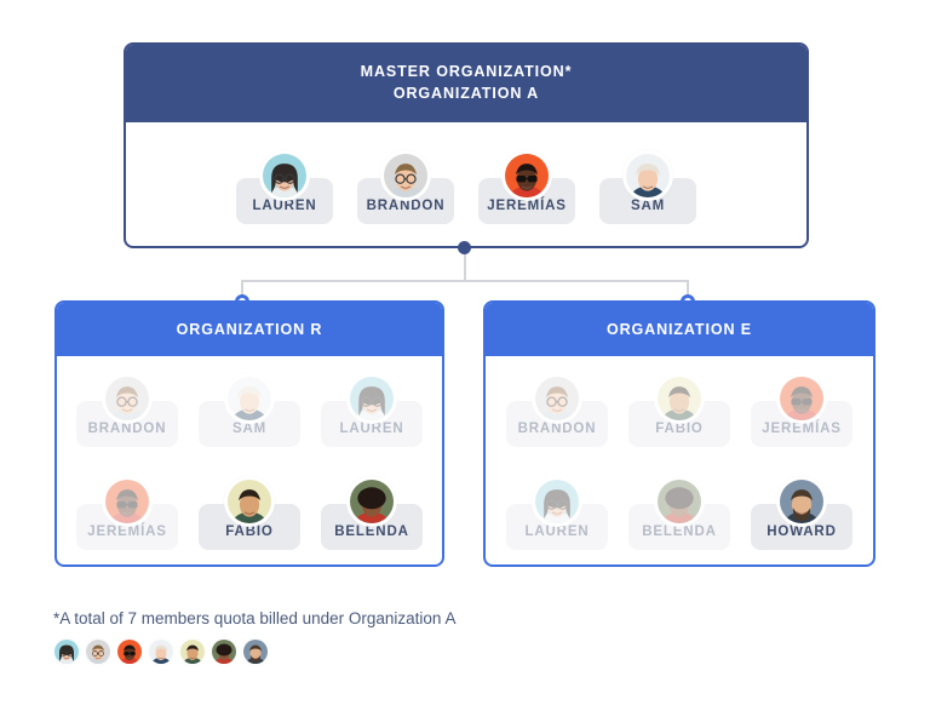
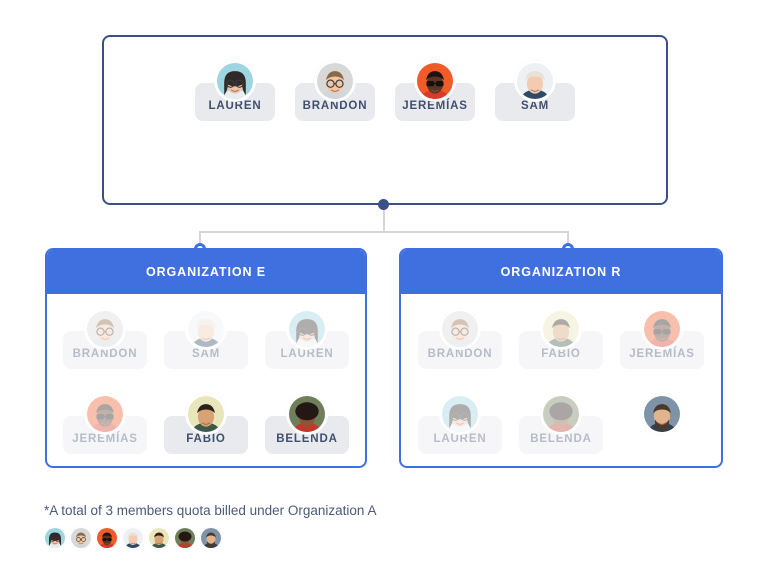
- MASTER ORGANIZATION*
- ORGANIZATION A
  LAUREN
  BRANDON
  JEREMÍAS
  SAM
- ORGANIZATION R
+ ORGANIZATION E
  BRANDON
  SAM
  LAUREN
  JEREMÍAS
  FABIO
  BELENDA
- ORGANIZATION E
+ ORGANIZATION R
  BRANDON
  FABIO
  JEREMÍAS
  LAUREN
  BELENDA
- HOWARD
- *A total of 7 members quota billed under Organization A
+ *A total of 3 members quota billed under Organization A
